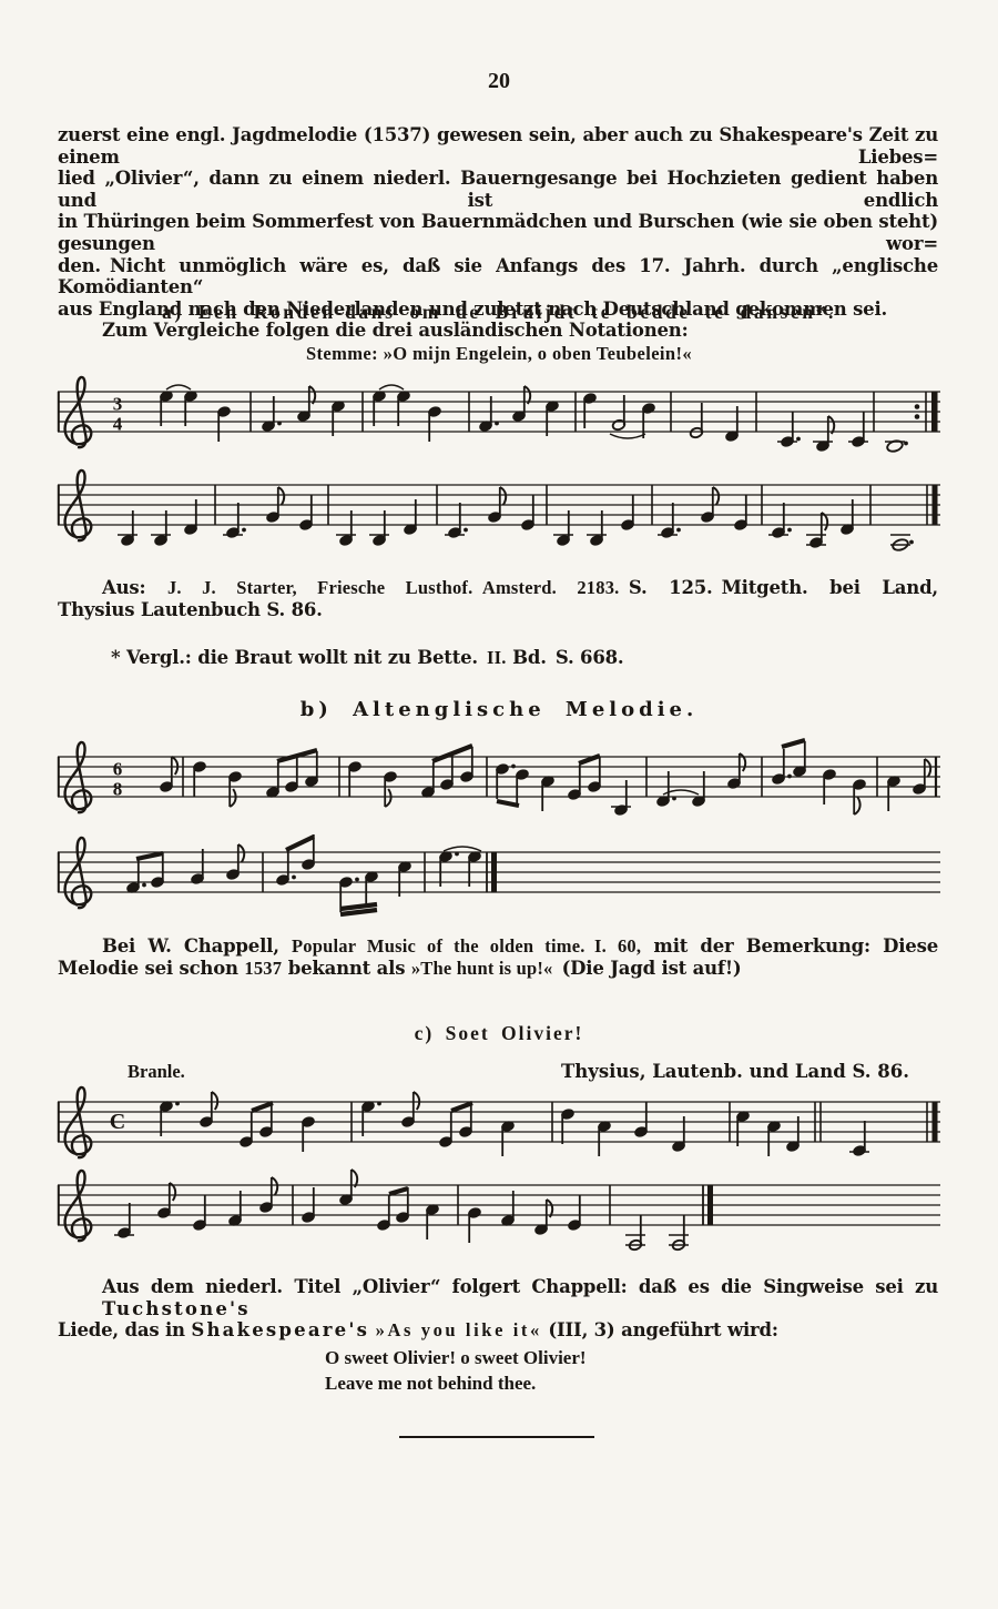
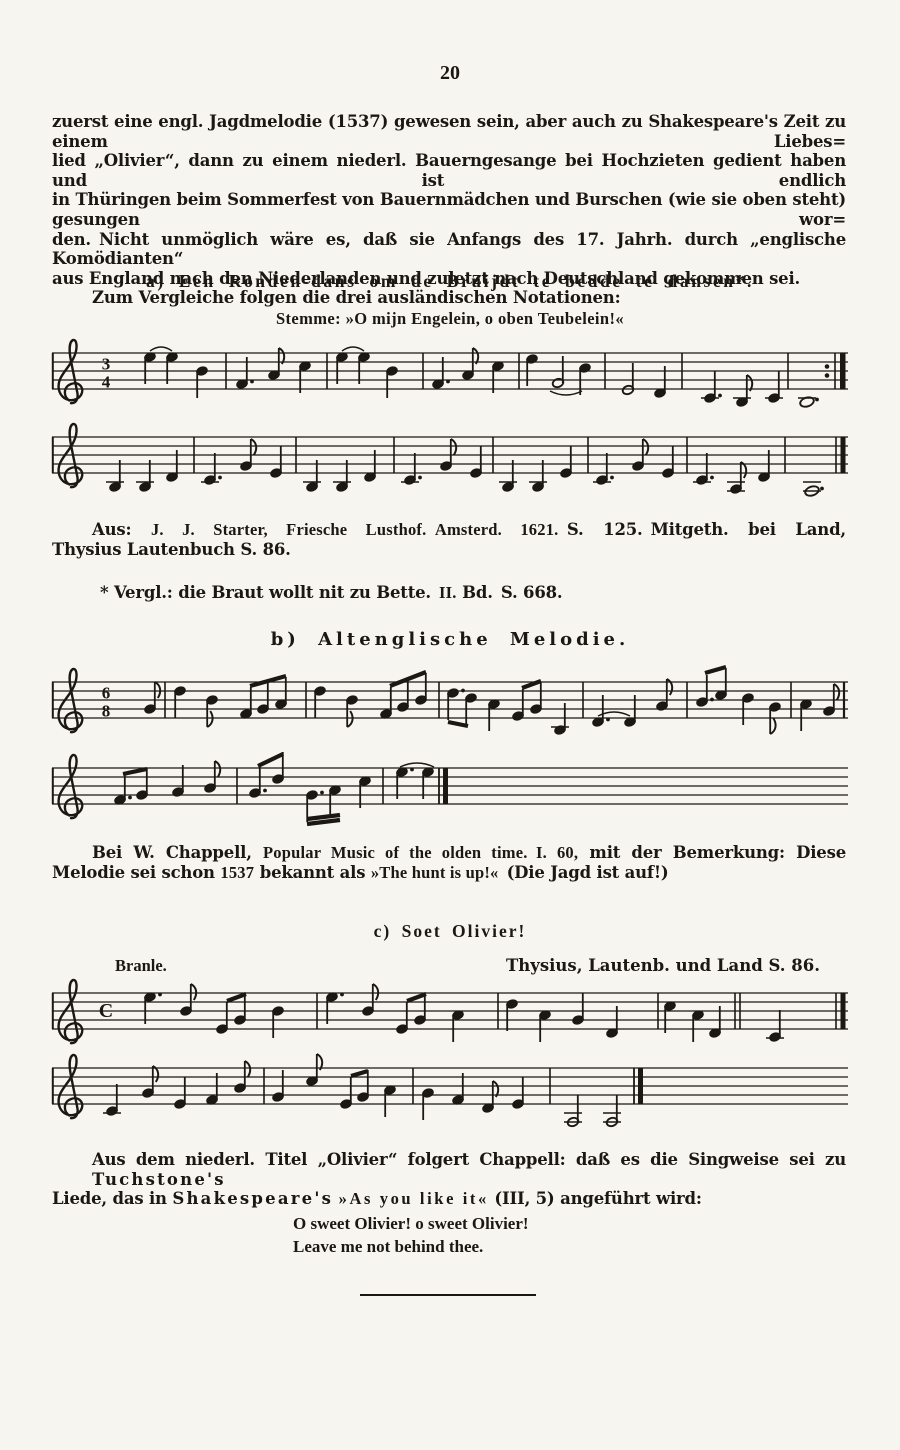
  20
  zuerst eine engl. Jagdmelodie (1537) gewesen sein, aber auch zu Shakespeare's Zeit zu einem Liebes=
  lied „Olivier“, dann zu einem niederl. Bauerngesange bei Hochzieten gedient haben und ist endlich
  in Thüringen beim Sommerfest von Bauernmädchen und Burschen (wie sie oben steht) gesungen wor=
  den. Nicht unmöglich wäre es, daß sie Anfangs des 17. Jahrh. durch „englische Komödianten“
  aus England nach den Niederlanden und zuletzt nach Deutschland gekommen sei.
  Zum Vergleiche folgen die drei ausländischen Notationen:
  a) Een Ronden-dans om de Bruijdt te bedde te dansen*.
  Stemme: »O mijn Engelein, o oben Teubelein!«
  3
  4
- Aus: J. J. Starter, Friesche Lusthof. Amsterd. 2183. S. 125. Mitgeth. bei Land,
+ Aus: J. J. Starter, Friesche Lusthof. Amsterd. 1621. S. 125. Mitgeth. bei Land,
  Thysius Lautenbuch S. 86.
  * Vergl.: die Braut wollt nit zu Bette. II. Bd. S. 668.
  b) Altenglische Melodie.
  6
  8
  Bei W. Chappell, Popular Music of the olden time. I. 60, mit der Bemerkung: Diese
  Melodie sei schon 1537 bekannt als »The hunt is up!« (Die Jagd ist auf!)
  c) Soet Olivier!
  Branle.
  Thysius, Lautenb. und Land S. 86.
  C
  Aus dem niederl. Titel „Olivier“ folgert Chappell: daß es die Singweise sei zu Tuchstone's
- Liede, das in Shakespeare's »As you like it« (III, 3) angeführt wird:
+ Liede, das in Shakespeare's »As you like it« (III, 5) angeführt wird:
  O sweet Olivier! o sweet Olivier!
  Leave me not behind thee.
